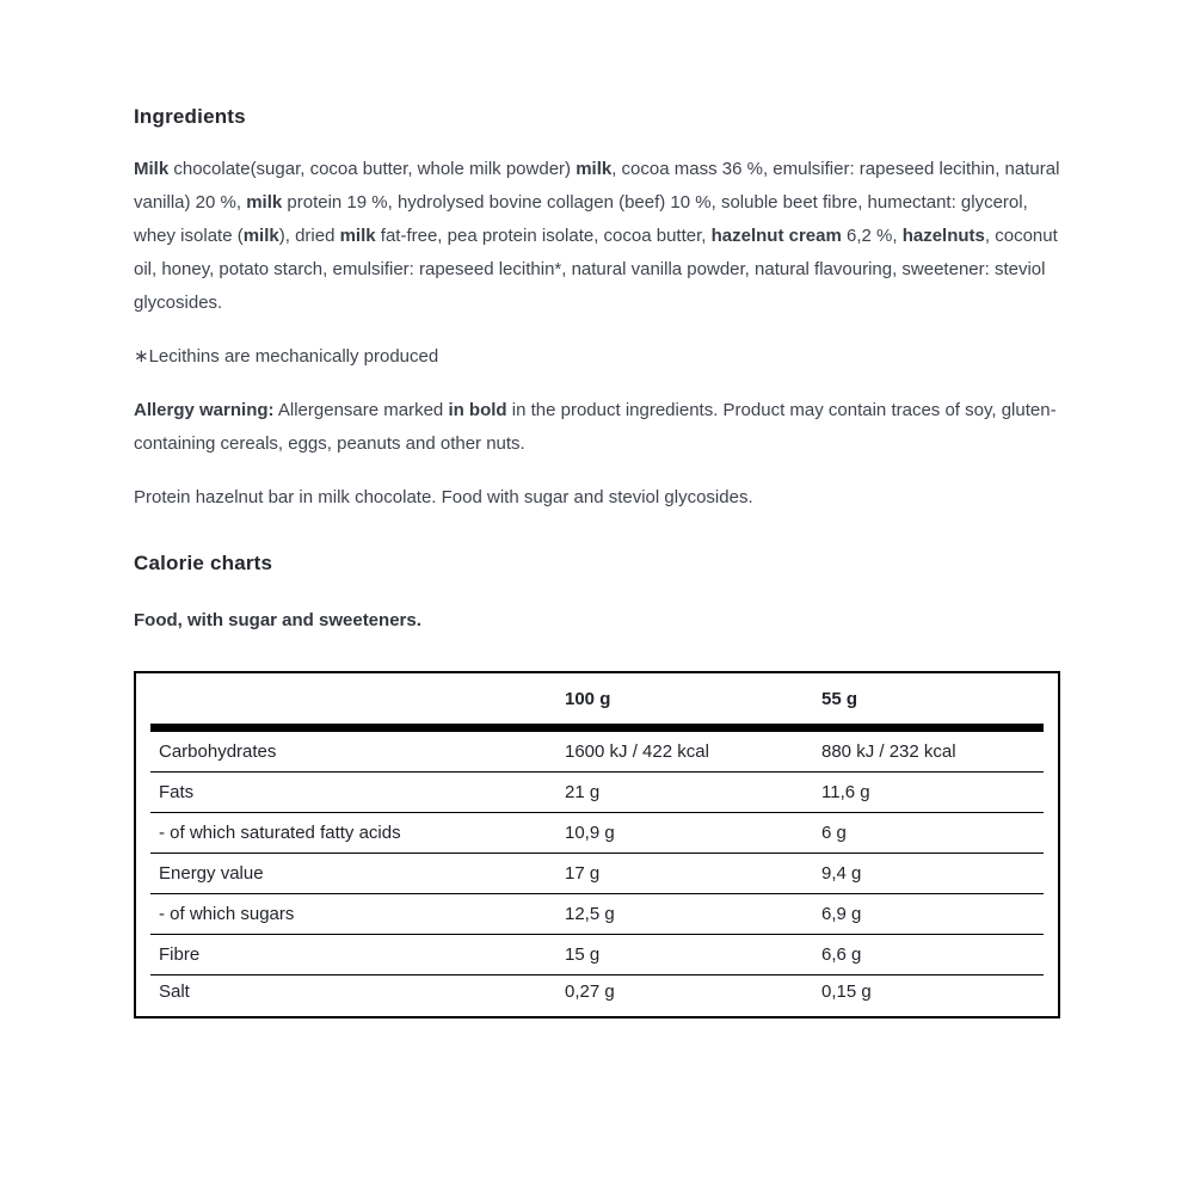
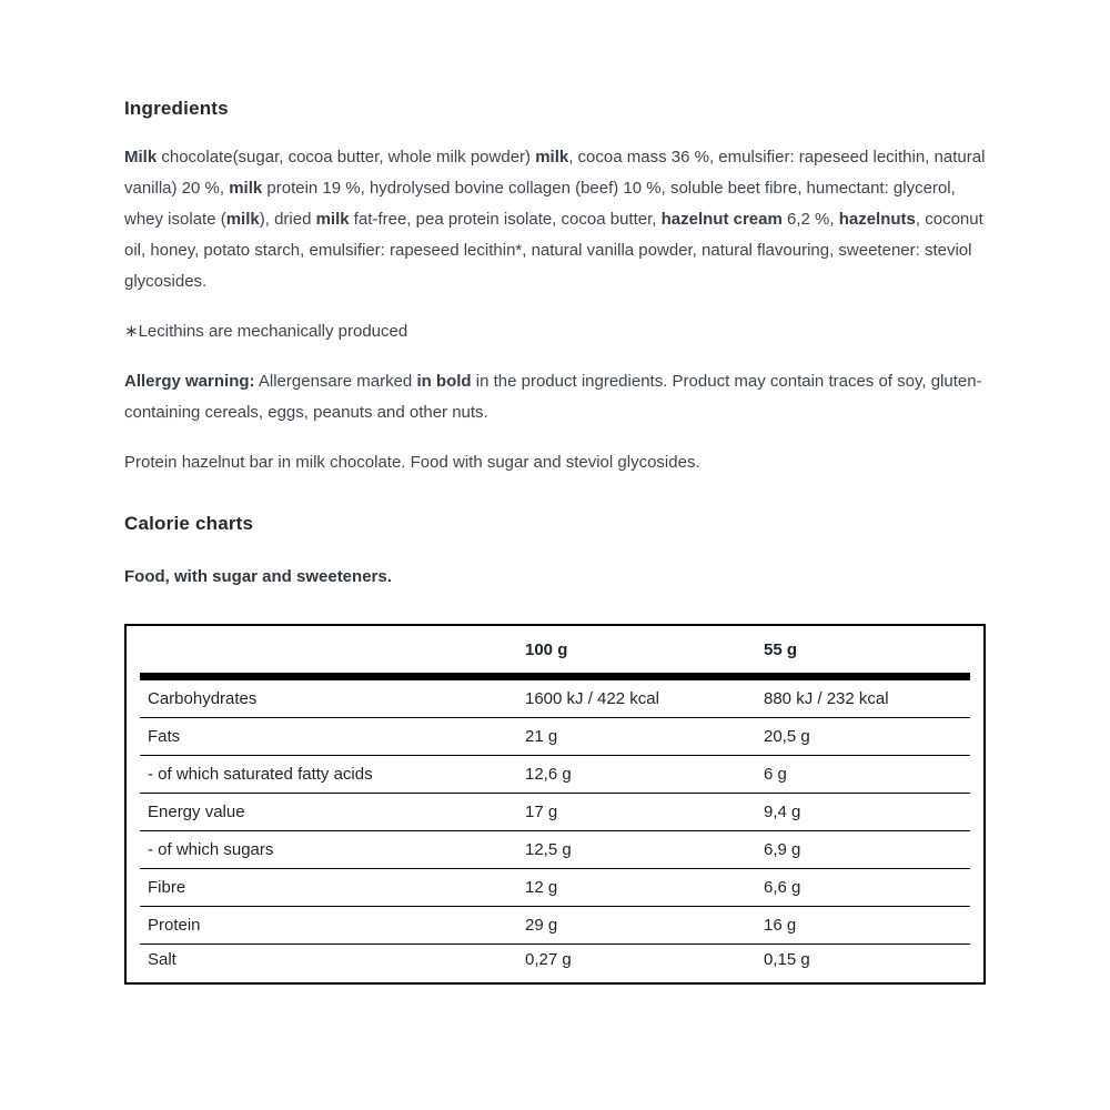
  Ingredients
  Milk chocolate(sugar, cocoa butter, whole milk powder) milk, cocoa mass 36 %, emulsifier: rapeseed lecithin, natural vanilla) 20 %, milk protein 19 %, hydrolysed bovine collagen (beef) 10 %, soluble beet fibre, humectant: glycerol, whey isolate (milk), dried milk fat-free, pea protein isolate, cocoa butter, hazelnut cream 6,2 %, hazelnuts, coconut oil, honey, potato starch, emulsifier: rapeseed lecithin*, natural vanilla powder, natural flavouring, sweetener: steviol glycosides.
  ∗Lecithins are mechanically produced
  Allergy warning: Allergensare marked in bold in the product ingredients. Product may contain traces of soy, gluten-containing cereals, eggs, peanuts and other nuts.
  Protein hazelnut bar in milk chocolate. Food with sugar and steviol glycosides.
  Calorie charts
  Food, with sugar and sweeteners.
  100 g
  55 g
  Carbohydrates
  1600 kJ / 422 kcal
  880 kJ / 232 kcal
  Fats
  21 g
- 11,6 g
+ 20,5 g
  - of which saturated fatty acids
- 10,9 g
+ 12,6 g
  6 g
  Energy value
  17 g
  9,4 g
  - of which sugars
  12,5 g
  6,9 g
  Fibre
- 15 g
+ 12 g
  6,6 g
+ Protein
+ 29 g
+ 16 g
  Salt
  0,27 g
  0,15 g
